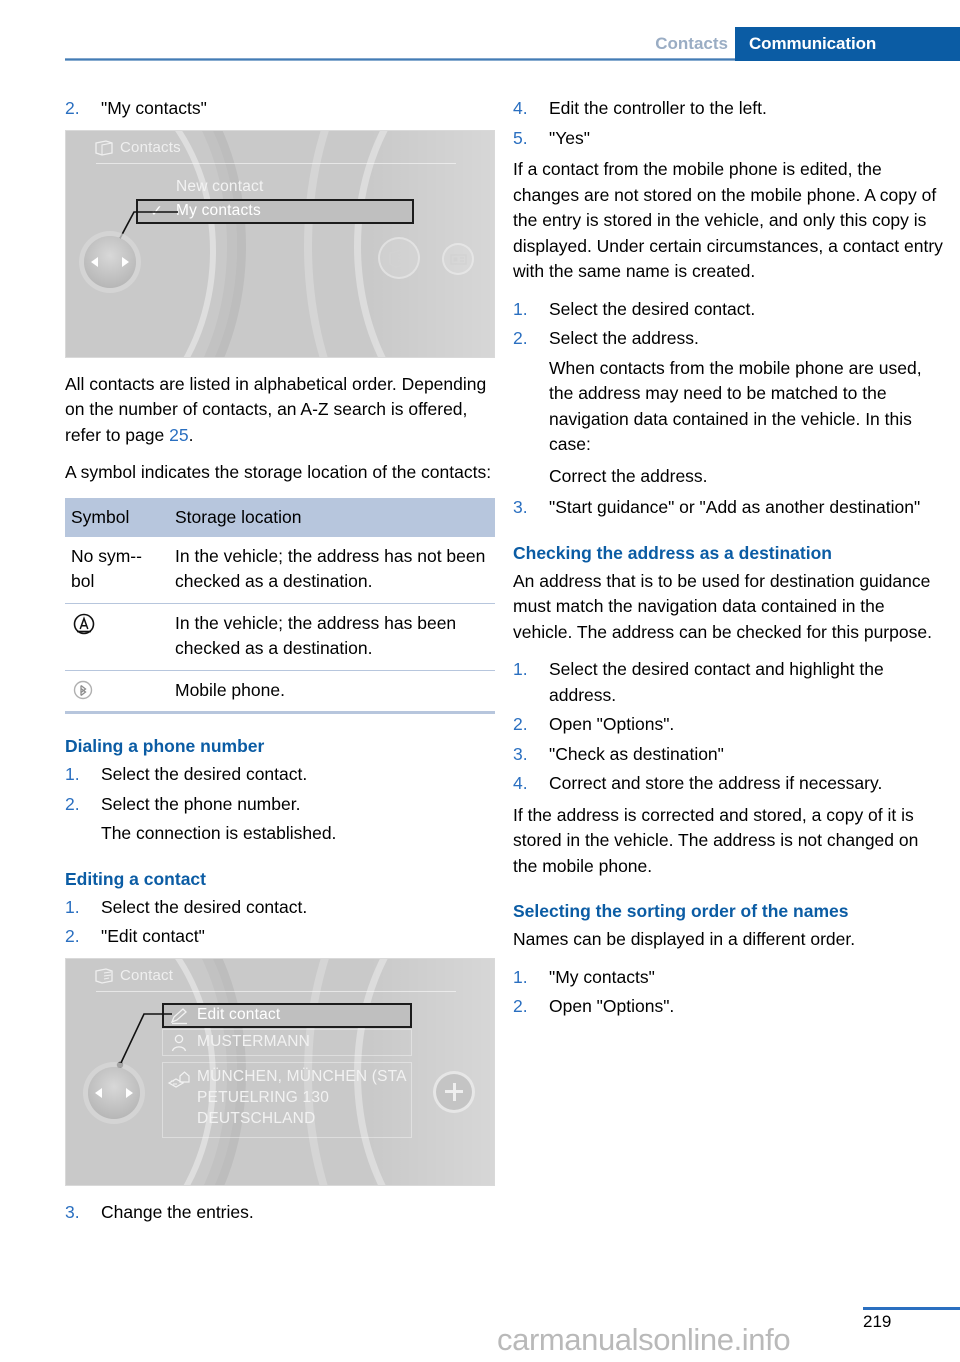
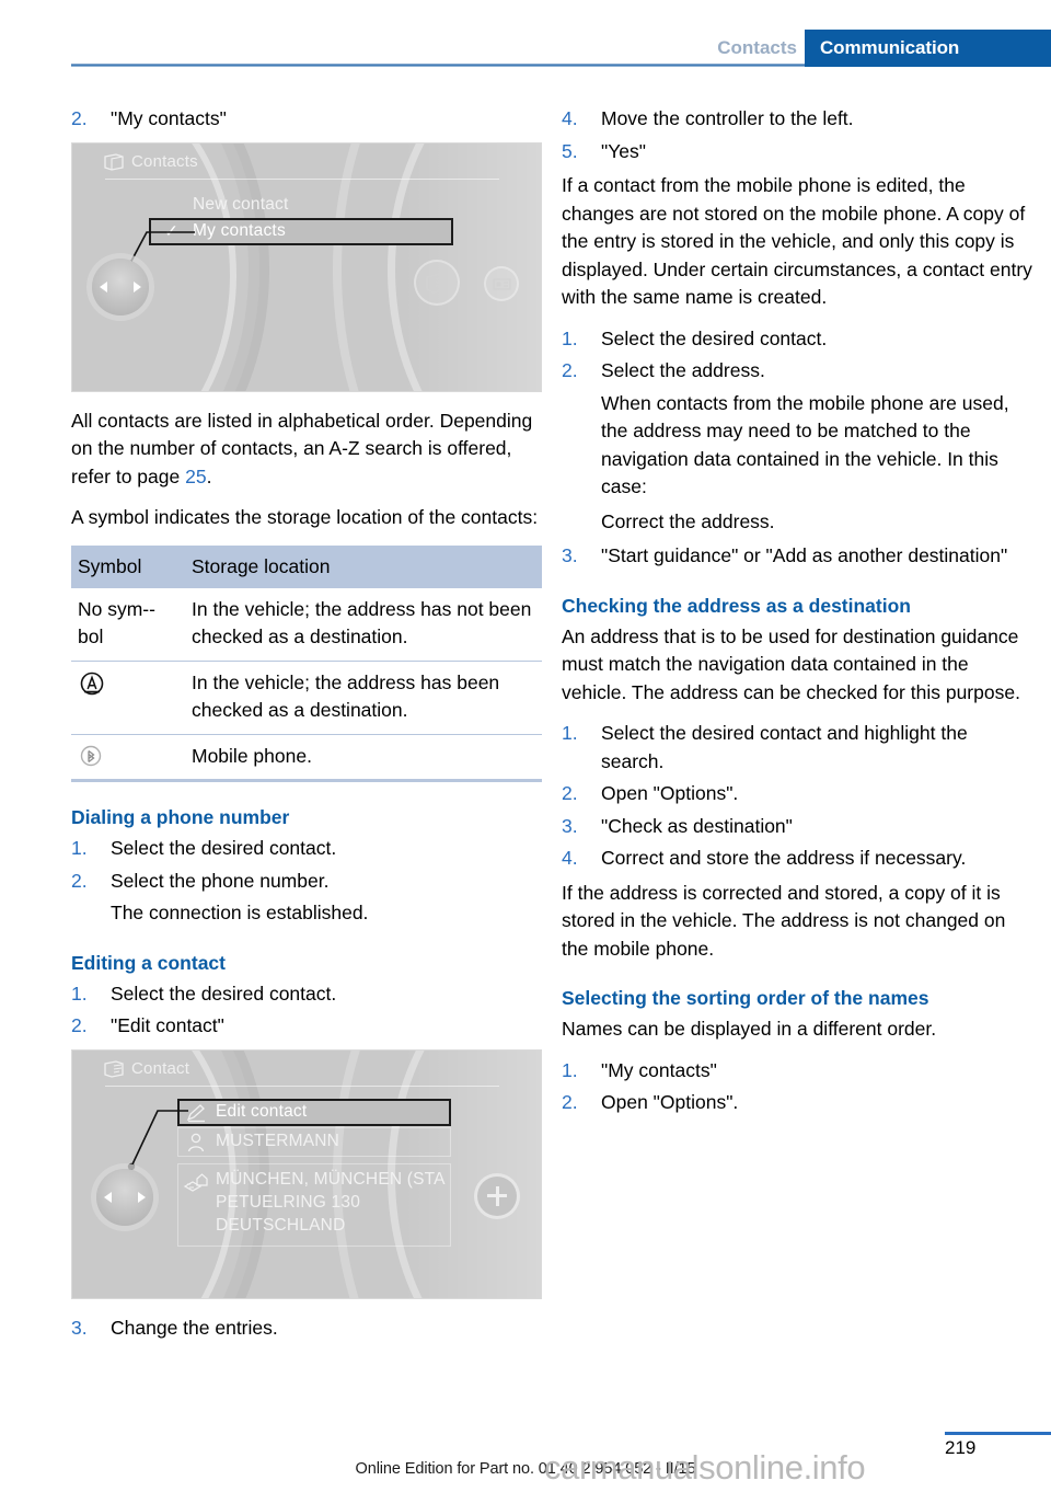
  Contacts
  Communication
  2.
  "My contacts"
  Contacts
  New contact
  My contacts
  All contacts are listed in alphabetical order. Depending on the number of contacts, an A-Z search is offered, refer to page 25.
  A symbol indicates the storage location of the contacts:
  Symbol	Storage location
  No sym-­ bol	In the vehicle; the address has not been checked as a destination.
  	In the vehicle; the address has been checked as a destination.
  	Mobile phone.
  Dialing a phone number
  1.
  Select the desired contact.
  2.
  Select the phone number.
  The connection is established.
  Editing a contact
  1.
  Select the desired contact.
  2.
  "Edit contact"
  Contact
  Edit contact
  MUSTERMANN
  MÜNCHEN, MÜNCHEN (STA
  PETUELRING 130
  DEUTSCHLAND
  3.
  Change the entries.
  4.
- Edit the controller to the left.
+ Move the controller to the left.
  5.
  "Yes"
  If a contact from the mobile phone is edited, the changes are not stored on the mobile phone. A copy of the entry is stored in the ve­hicle, and only this copy is displayed. Under certain circumstances, a contact entry with the same name is created.
  1.
  Select the desired contact.
  2.
  Select the address.
  When contacts from the mobile phone are used, the address may need to be matched to the navigation data contained in the ve­hicle. In this case:
  Correct the address.
  3.
  "Start guidance" or "Add as another destination"
  Checking the address as a destination
  An address that is to be used for destination guidance must match the navigation data con­tained in the vehicle. The address can be checked for this purpose.
  1.
- Select the desired contact and highlight the address.
+ Select the desired contact and highlight the search.
  2.
  Open "Options".
  3.
  "Check as destination"
  4.
  Correct and store the address if necessary.
  If the address is corrected and stored, a copy of it is stored in the vehicle. The address is not changed on the mobile phone.
  Selecting the sorting order of the names
  Names can be displayed in a different order.
  1.
  "My contacts"
  2.
  Open "Options".
  219
+ Online Edition for Part no. 01 40 2 954 052 - II/15
  carmanualsonline.info
